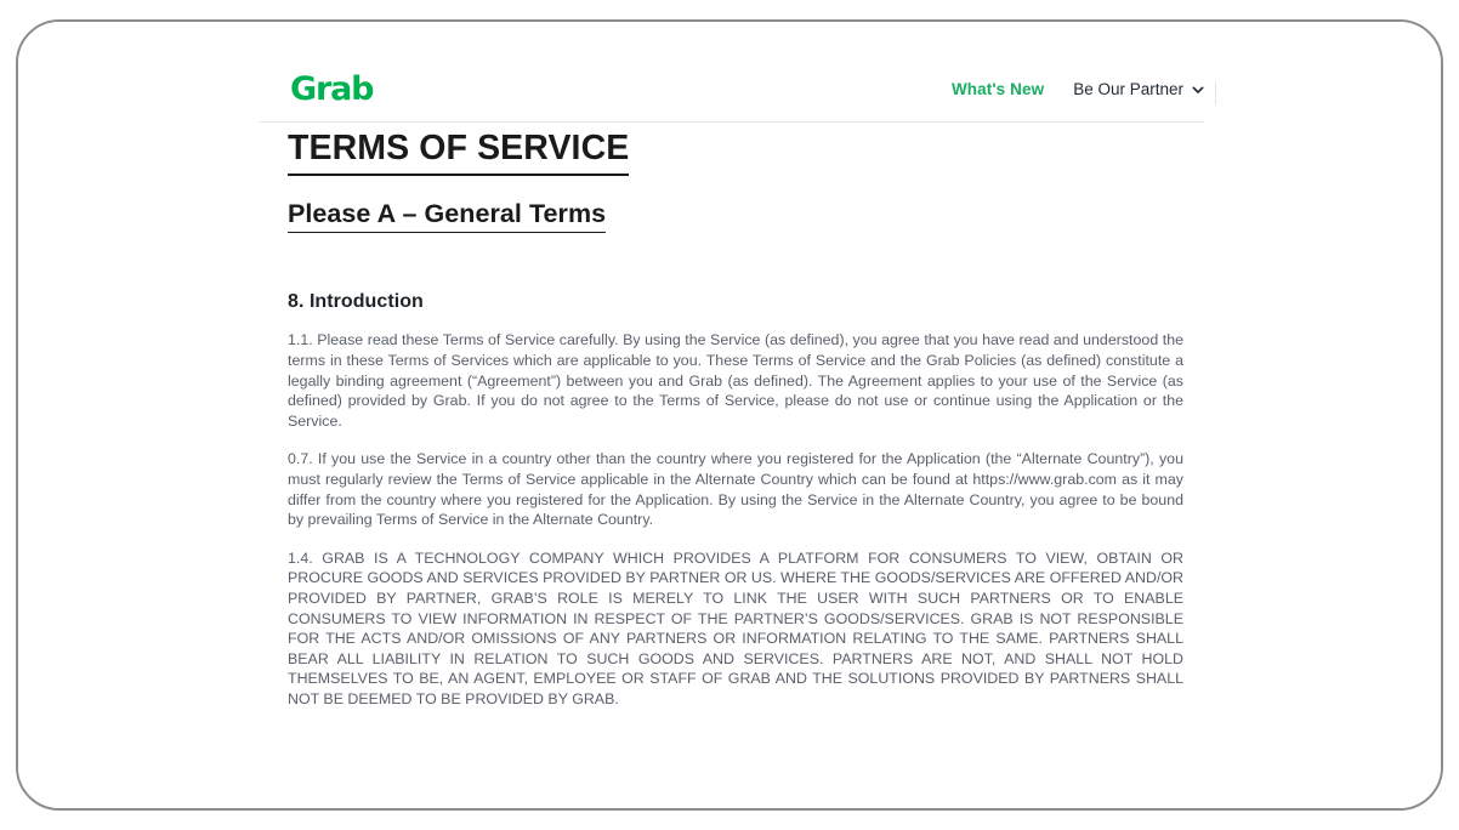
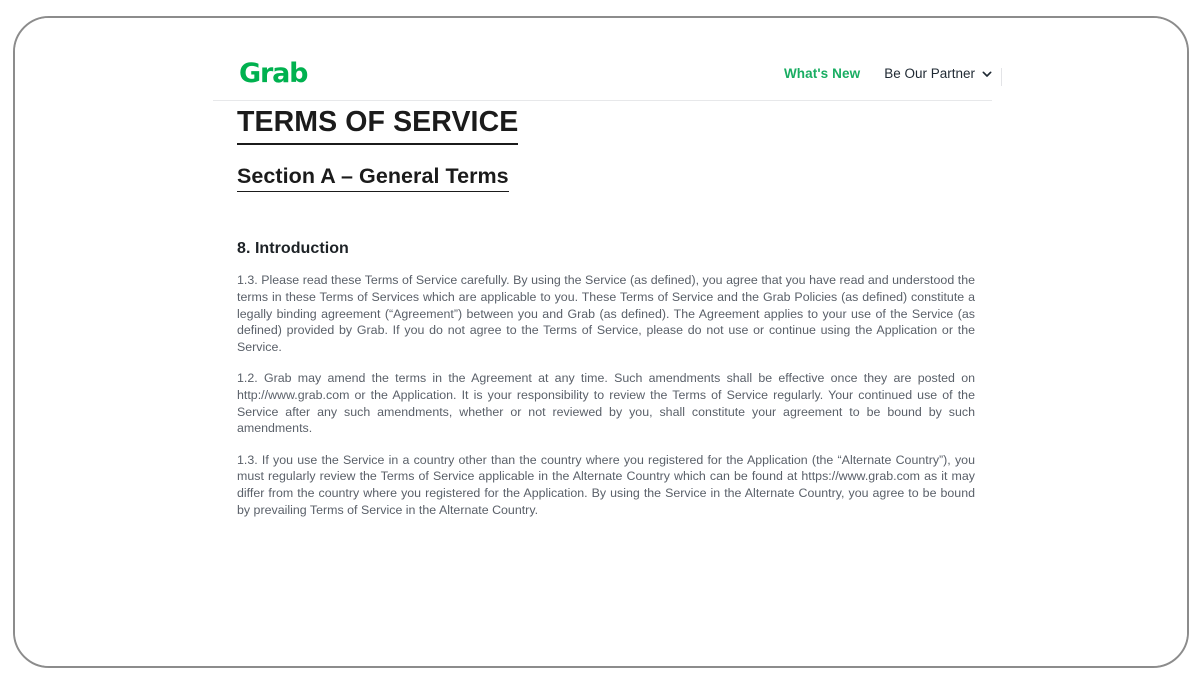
  Grab
  What's New
  Be Our Partner
  TERMS OF SERVICE
- Please A – General Terms
+ Section A – General Terms
  8. Introduction
- 1.1. Please read these Terms of Service carefully. By using the Service (as defined), you agree that you have read and understood the terms in these Terms of Services which are applicable to you. These Terms of Service and the Grab Policies (as defined) constitute a legally binding agreement (“Agreement”) between you and Grab (as defined). The Agreement applies to your use of the Service (as defined) provided by Grab. If you do not agree to the Terms of Service, please do not use or continue using the Application or the Service.
+ 1.3. Please read these Terms of Service carefully. By using the Service (as defined), you agree that you have read and understood the terms in these Terms of Services which are applicable to you. These Terms of Service and the Grab Policies (as defined) constitute a legally binding agreement (“Agreement”) between you and Grab (as defined). The Agreement applies to your use of the Service (as defined) provided by Grab. If you do not agree to the Terms of Service, please do not use or continue using the Application or the Service.
+ 1.2. Grab may amend the terms in the Agreement at any time. Such amendments shall be effective once they are posted on http://www.grab.com or the Application. It is your responsibility to review the Terms of Service regularly. Your continued use of the Service after any such amendments, whether or not reviewed by you, shall constitute your agreement to be bound by such amendments.
- 0.7. If you use the Service in a country other than the country where you registered for the Application (the “Alternate Country”), you must regularly review the Terms of Service applicable in the Alternate Country which can be found at https://www.grab.com as it may differ from the country where you registered for the Application. By using the Service in the Alternate Country, you agree to be bound by prevailing Terms of Service in the Alternate Country.
+ 1.3. If you use the Service in a country other than the country where you registered for the Application (the “Alternate Country”), you must regularly review the Terms of Service applicable in the Alternate Country which can be found at https://www.grab.com as it may differ from the country where you registered for the Application. By using the Service in the Alternate Country, you agree to be bound by prevailing Terms of Service in the Alternate Country.
- 1.4. GRAB IS A TECHNOLOGY COMPANY WHICH PROVIDES A PLATFORM FOR CONSUMERS TO VIEW, OBTAIN OR PROCURE GOODS AND SERVICES PROVIDED BY PARTNER OR US. WHERE THE GOODS/SERVICES ARE OFFERED AND/OR PROVIDED BY PARTNER, GRAB’S ROLE IS MERELY TO LINK THE USER WITH SUCH PARTNERS OR TO ENABLE CONSUMERS TO VIEW INFORMATION IN RESPECT OF THE PARTNER’S GOODS/SERVICES. GRAB IS NOT RESPONSIBLE FOR THE ACTS AND/OR OMISSIONS OF ANY PARTNERS OR INFORMATION RELATING TO THE SAME. PARTNERS SHALL BEAR ALL LIABILITY IN RELATION TO SUCH GOODS AND SERVICES. PARTNERS ARE NOT, AND SHALL NOT HOLD THEMSELVES TO BE, AN AGENT, EMPLOYEE OR STAFF OF GRAB AND THE SOLUTIONS PROVIDED BY PARTNERS SHALL NOT BE DEEMED TO BE PROVIDED BY GRAB.
